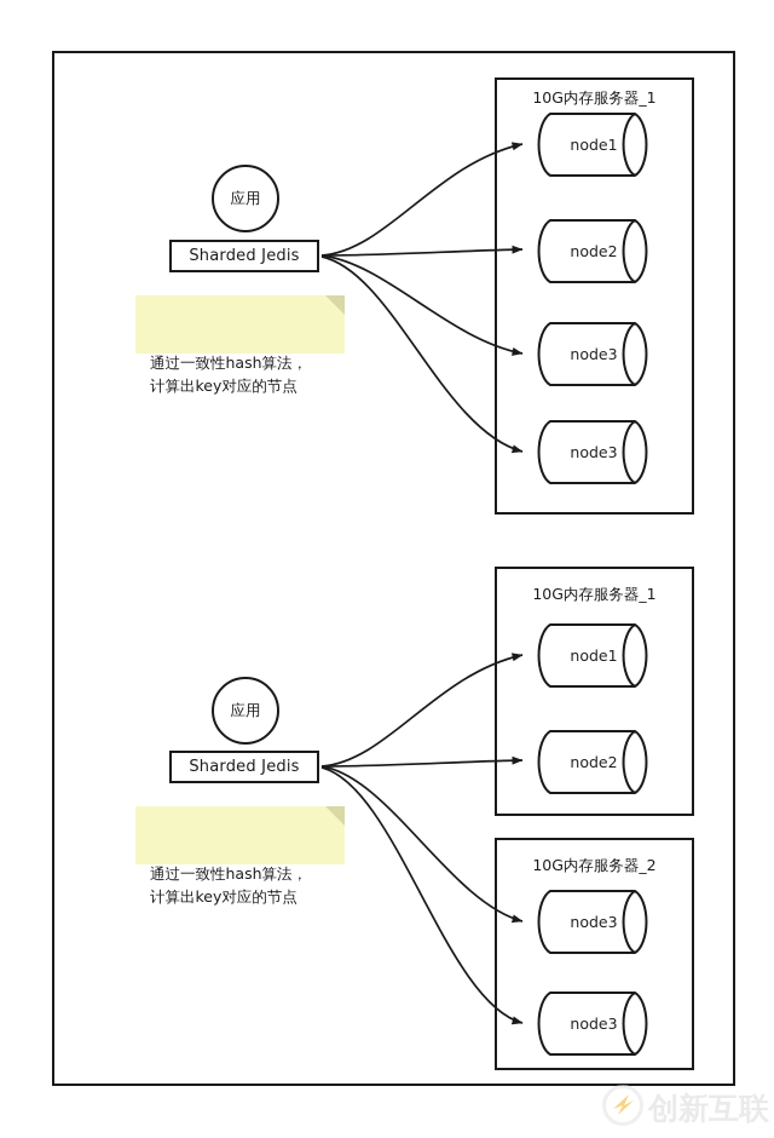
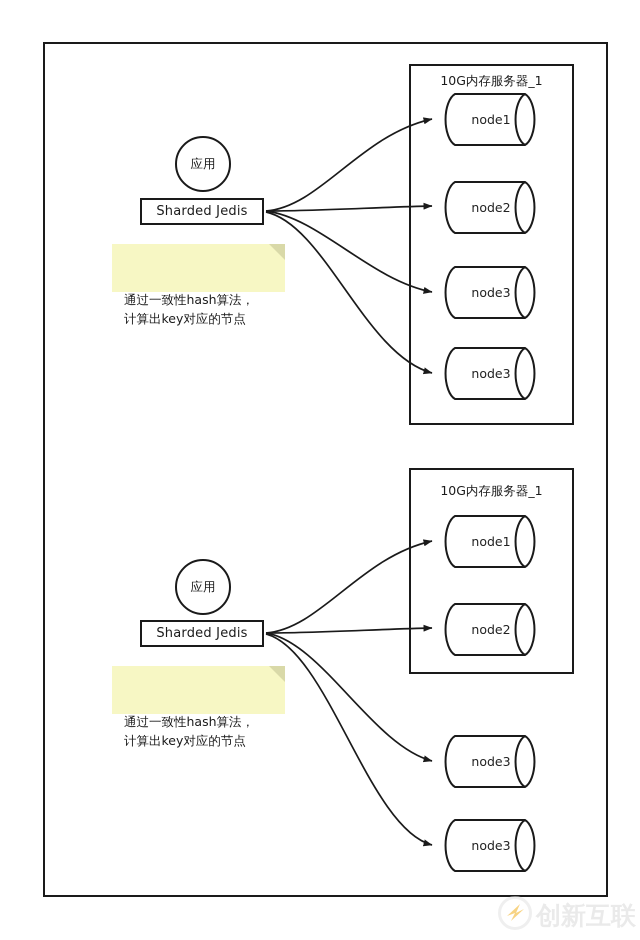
  10G内存服务器_1
  node1
  node2
  node3
  node3
  应用
  Sharded Jedis
  通过一致性hash算法，
  计算出key对应的节点
  10G内存服务器_1
  node1
  node2
- 10G内存服务器_2
  node3
  node3
  应用
  Sharded Jedis
  通过一致性hash算法，
  计算出key对应的节点
